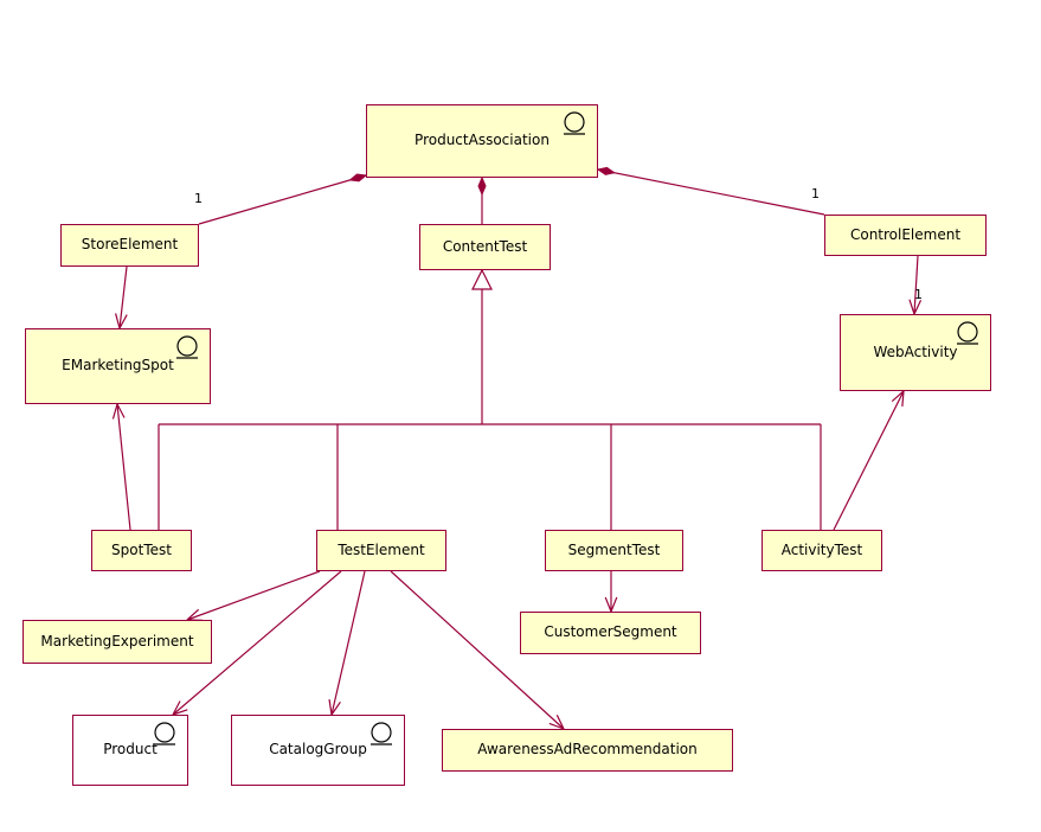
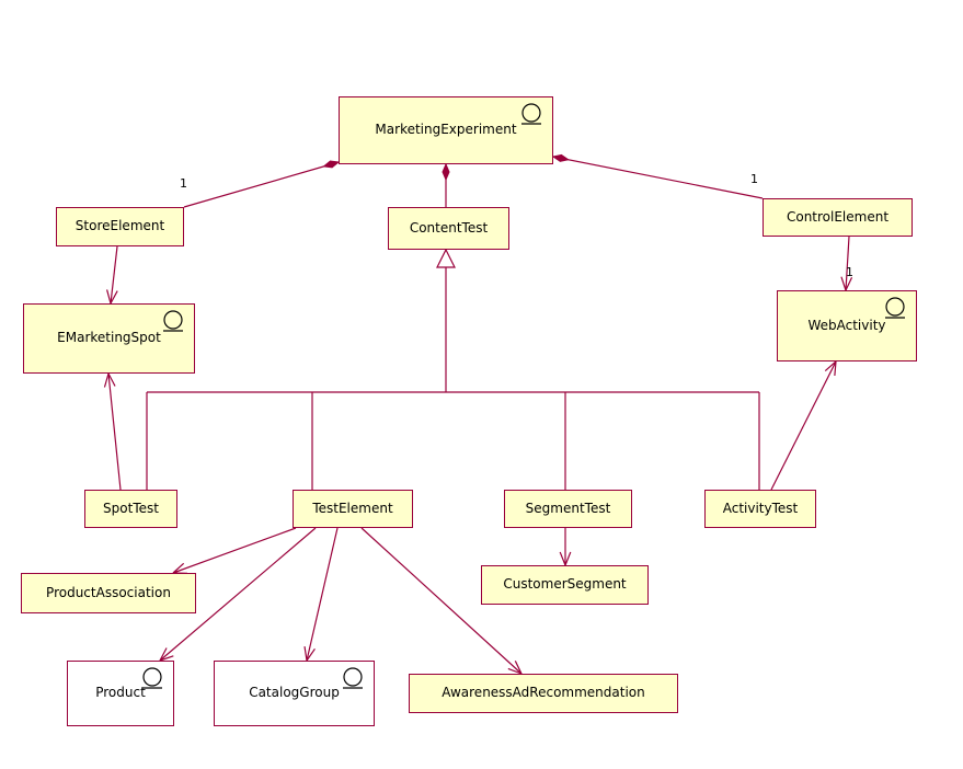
- ProductAssociation
+ MarketingExperiment
  StoreElement
  ContentTest
  ControlElement
  EMarketingSpot
  WebActivity
  SpotTest
  TestElement
  SegmentTest
  ActivityTest
- MarketingExperiment
+ ProductAssociation
  CustomerSegment
  Product
  CatalogGroup
  AwarenessAdRecommendation
  1
  1
  1
